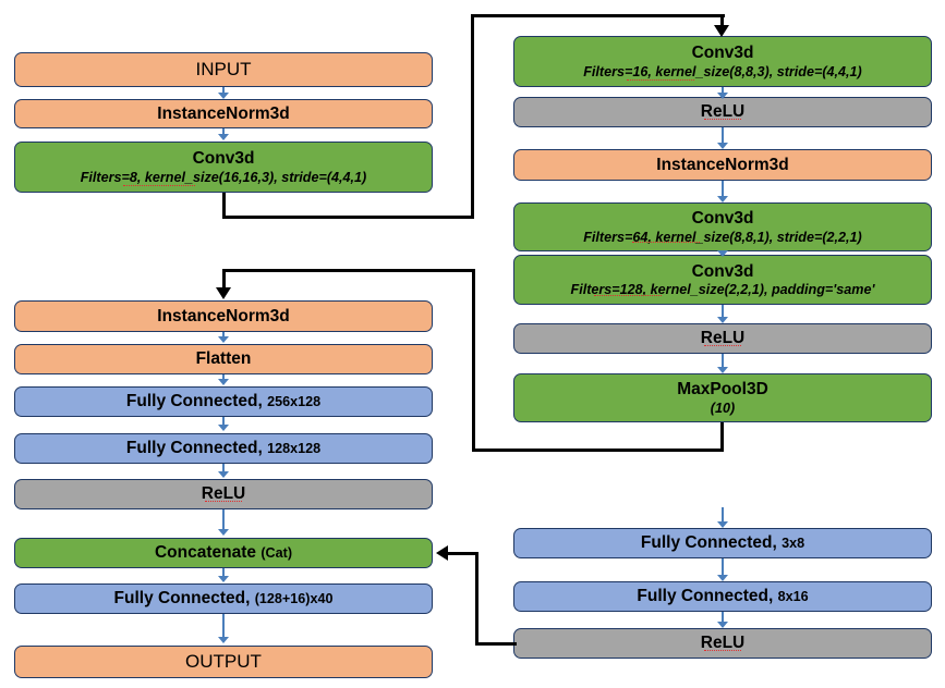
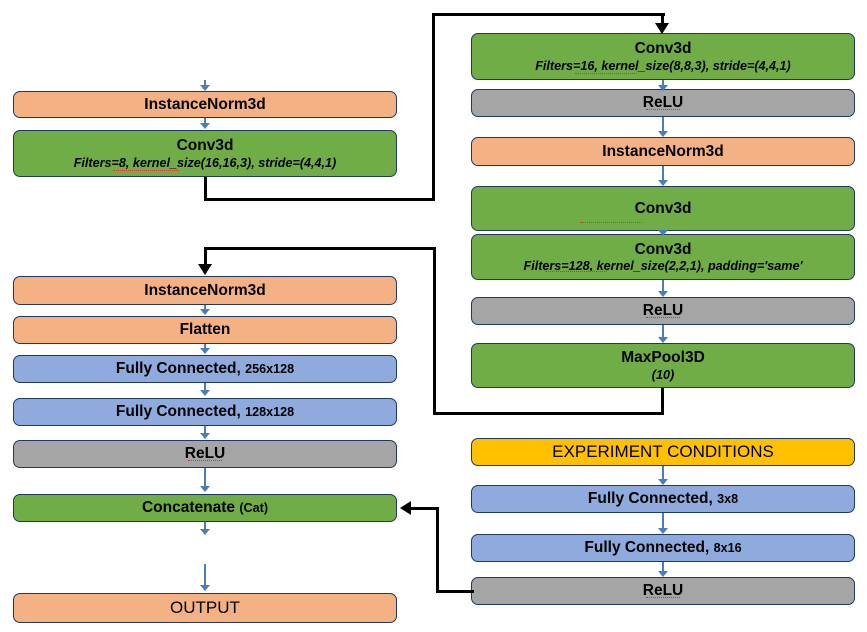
- INPUT
  InstanceNorm3d
  Conv3d
  Filters=8, kernel_size(16,16,3), stride=(4,4,1)
  InstanceNorm3d
  Flatten
  Fully Connected, 256x128
  Fully Connected, 128x128
  ReLU
  Concatenate (Cat)
- Fully Connected, (128+16)x40
  OUTPUT
  Conv3d
  Filters=16, kernel_size(8,8,3), stride=(4,4,1)
  ReLU
  InstanceNorm3d
  Conv3d
- Filters=64, kernel_size(8,8,1), stride=(2,2,1)
  Conv3d
  Filters=128, kernel_size(2,2,1), padding='same'
  ReLU
  MaxPool3D
  (10)
+ EXPERIMENT CONDITIONS
  Fully Connected, 3x8
  Fully Connected, 8x16
  ReLU
